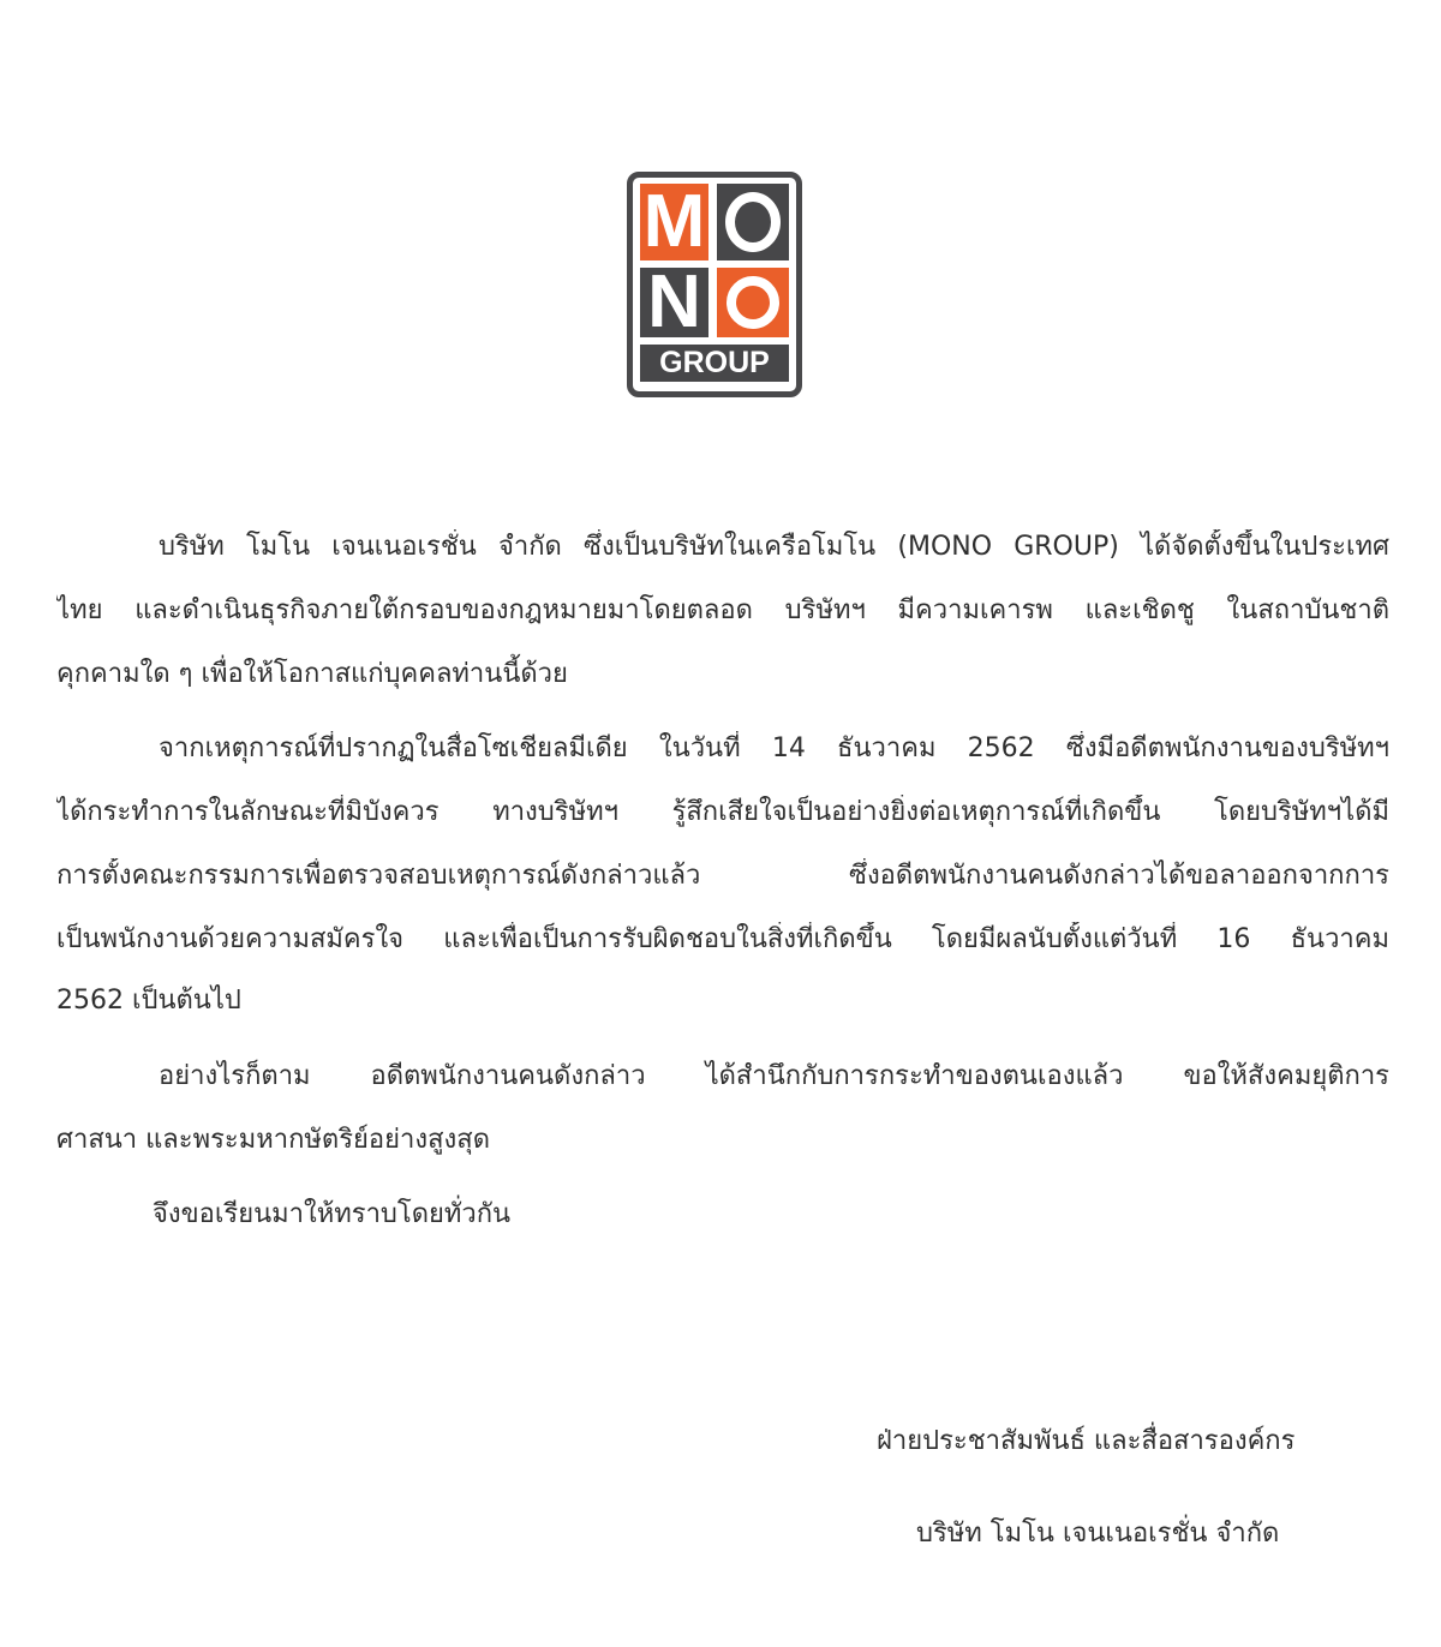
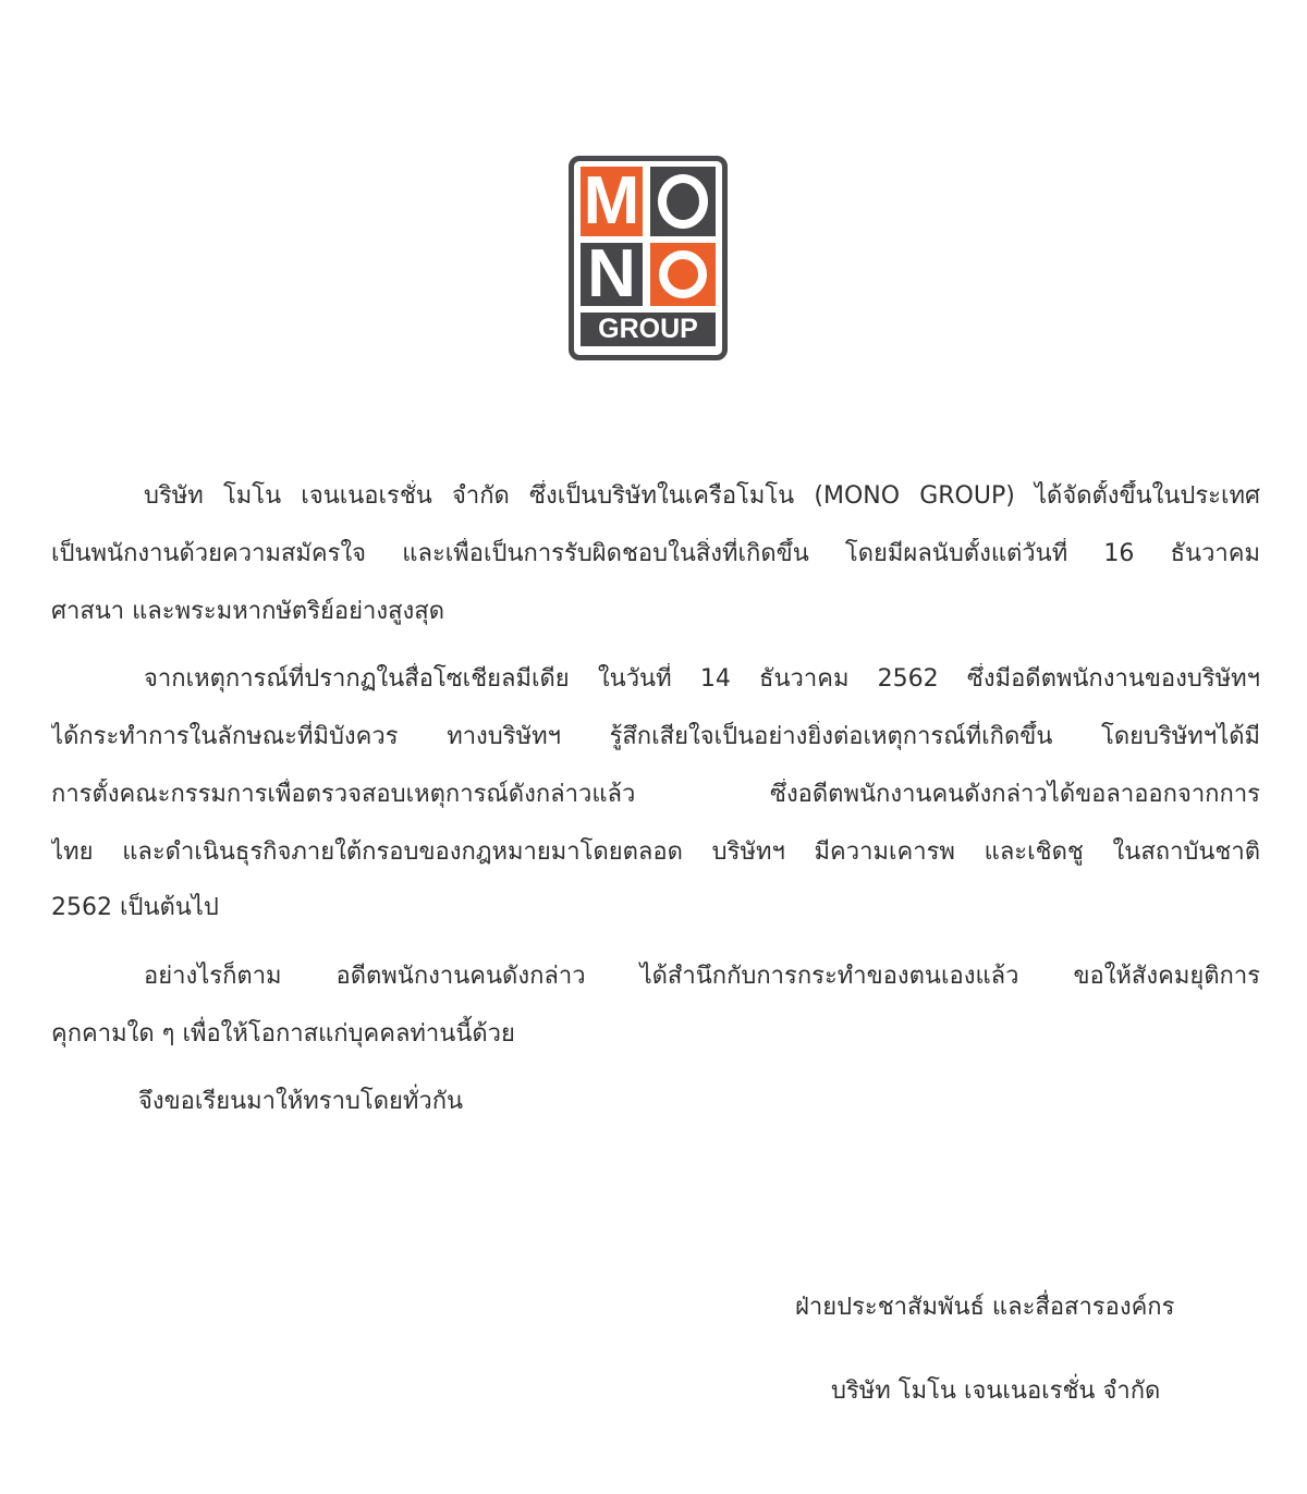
  M
  N
  GROUP
  บริษัท โมโน เจนเนอเรชั่น จำกัด ซึ่งเป็นบริษัทในเครือโมโน (MONO GROUP) ได้จัดตั้งขึ้นในประเทศ
- ไทย และดำเนินธุรกิจภายใต้กรอบของกฎหมายมาโดยตลอด บริษัทฯ มีความเคารพ และเชิดชู ในสถาบันชาติ
+ เป็นพนักงานด้วยความสมัครใจ และเพื่อเป็นการรับผิดชอบในสิ่งที่เกิดขึ้น โดยมีผลนับตั้งแต่วันที่ 16 ธันวาคม
- คุกคามใด ๆ เพื่อให้โอกาสแก่บุคคลท่านนี้ด้วย
+ ศาสนา และพระมหากษัตริย์อย่างสูงสุด
  จากเหตุการณ์ที่ปรากฏในสื่อโซเชียลมีเดีย ในวันที่ 14 ธันวาคม 2562 ซึ่งมีอดีตพนักงานของบริษัทฯ
  ได้กระทำการในลักษณะที่มิบังควร ทางบริษัทฯ รู้สึกเสียใจเป็นอย่างยิ่งต่อเหตุการณ์ที่เกิดขึ้น โดยบริษัทฯได้มี
  การตั้งคณะกรรมการเพื่อตรวจสอบเหตุการณ์ดังกล่าวแล้ว ซึ่งอดีตพนักงานคนดังกล่าวได้ขอลาออกจากการ
- เป็นพนักงานด้วยความสมัครใจ และเพื่อเป็นการรับผิดชอบในสิ่งที่เกิดขึ้น โดยมีผลนับตั้งแต่วันที่ 16 ธันวาคม
+ ไทย และดำเนินธุรกิจภายใต้กรอบของกฎหมายมาโดยตลอด บริษัทฯ มีความเคารพ และเชิดชู ในสถาบันชาติ
  2562 เป็นต้นไป
  อย่างไรก็ตาม อดีตพนักงานคนดังกล่าว ได้สำนึกกับการกระทำของตนเองแล้ว ขอให้สังคมยุติการ
- ศาสนา และพระมหากษัตริย์อย่างสูงสุด
+ คุกคามใด ๆ เพื่อให้โอกาสแก่บุคคลท่านนี้ด้วย
  จึงขอเรียนมาให้ทราบโดยทั่วกัน
  ฝ่ายประชาสัมพันธ์ และสื่อสารองค์กร
  บริษัท โมโน เจนเนอเรชั่น จำกัด
